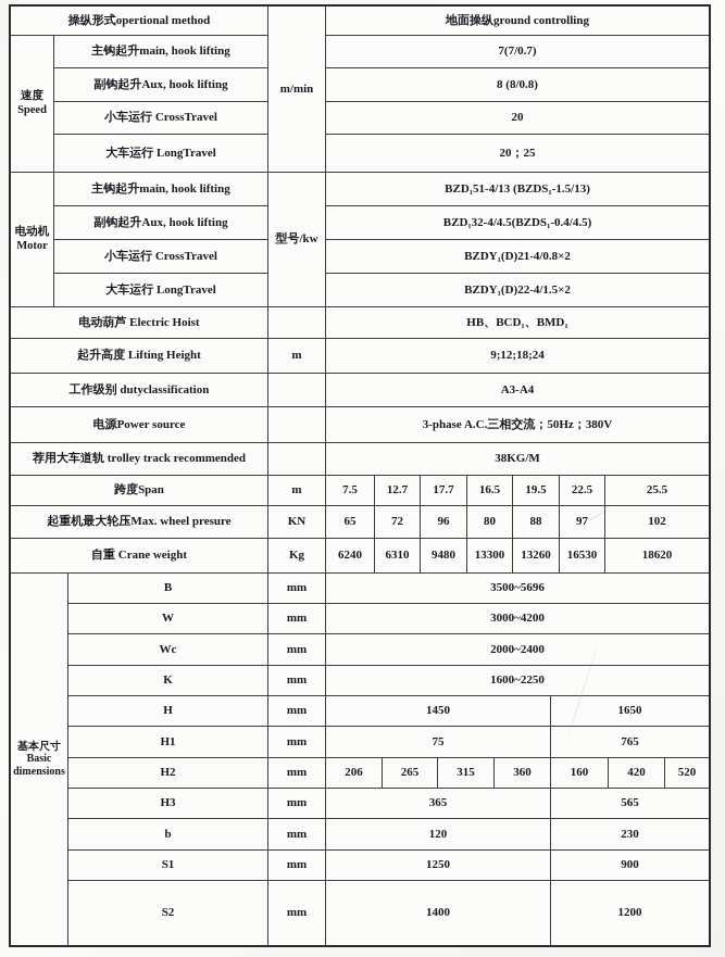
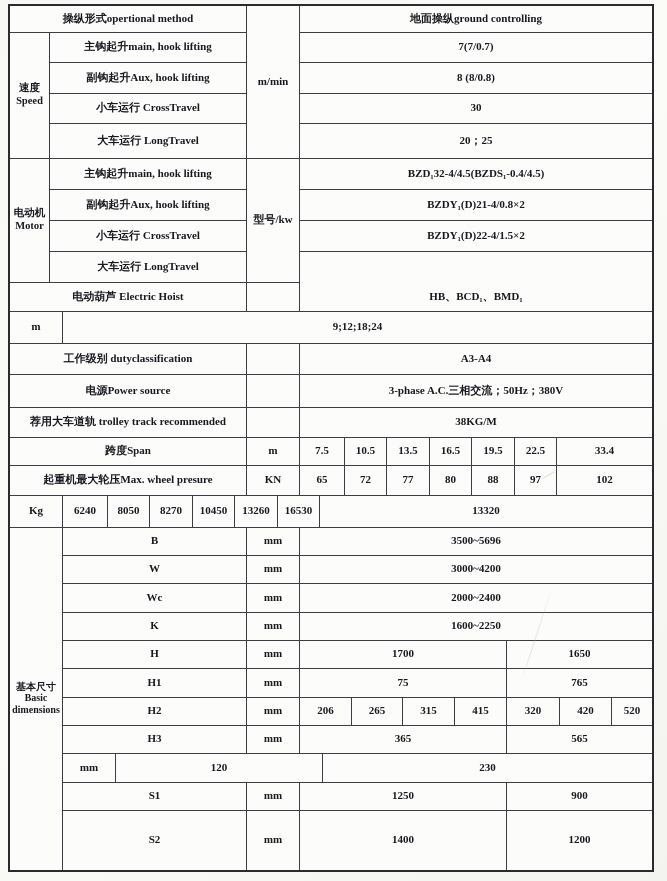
  操纵形式opertional method
  速度
  Speed
  主钩起升main, hook lifting
  副钩起升Aux, hook lifting
  小车运行 CrossTravel
  大车运行 LongTravel
  m/min
  地面操纵ground controlling
  7(7/0.7)
  8 (8/0.8)
- 20
+ 30
  20；25
  电动机
  Motor
  主钩起升main, hook lifting
  副钩起升Aux, hook lifting
  小车运行 CrossTravel
  大车运行 LongTravel
  型号/kw
- BZD₁51-4/13 (BZDS₁-1.5/13)
  BZD₁32-4/4.5(BZDS₁-0.4/4.5)
  BZDY₁(D)21-4/0.8×2
  BZDY₁(D)22-4/1.5×2
  电动葫芦 Electric Hoist
  HB、BCD₁、BMD₁
- 起升高度 Lifting Height
  m
  9;12;18;24
  工作级别 dutyclassification
  A3-A4
  电源Power source
  3-phase A.C.三相交流；50Hz；380V
  荐用大车道轨 trolley track recommended
  38KG/M
  跨度Span
  m
  7.5
- 12.7
+ 10.5
- 17.7
+ 13.5
  16.5
  19.5
  22.5
- 25.5
+ 33.4
  起重机最大轮压Max. wheel presure
  KN
  65
  72
- 96
+ 77
  80
  88
  97
  102
- 自重 Crane weight
  Kg
  6240
- 6310
+ 8050
- 9480
+ 8270
- 13300
+ 10450
  13260
  16530
- 18620
+ 13320
  基本尺寸
  Basic
  dimensions
  B
  mm
  3500~5696
  W
  mm
  3000~4200
  Wc
  mm
  2000~2400
  K
  mm
  1600~2250
  H
  mm
- 1450
+ 1700
  1650
  H1
  mm
  75
  765
  H2
  mm
  206
  265
  315
- 360
+ 415
- 160
+ 320
  420
  520
  H3
  mm
  365
  565
- b
  mm
  120
  230
  S1
  mm
  1250
  900
  S2
  mm
  1400
  1200
